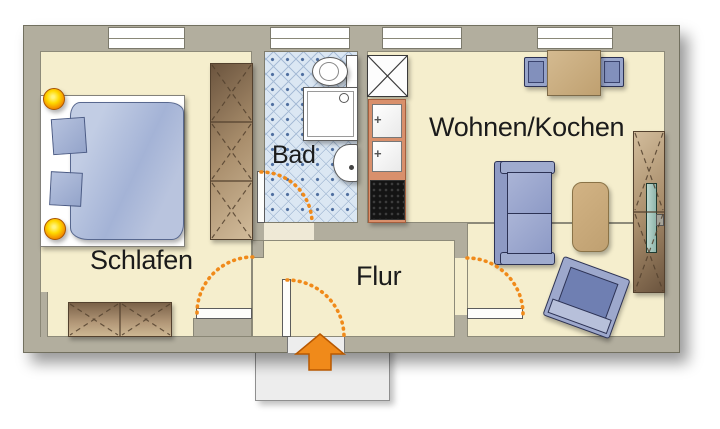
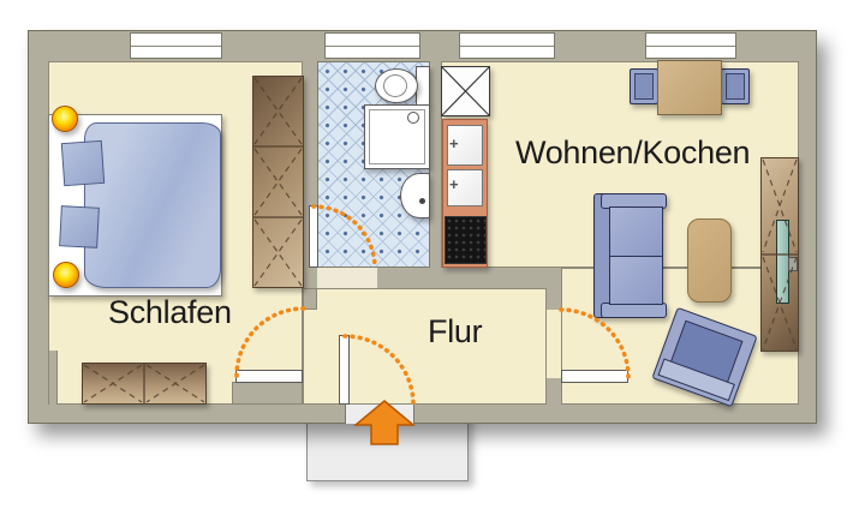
  +
  +
  Schlafen
- Bad
  Wohnen/Kochen
  Flur
